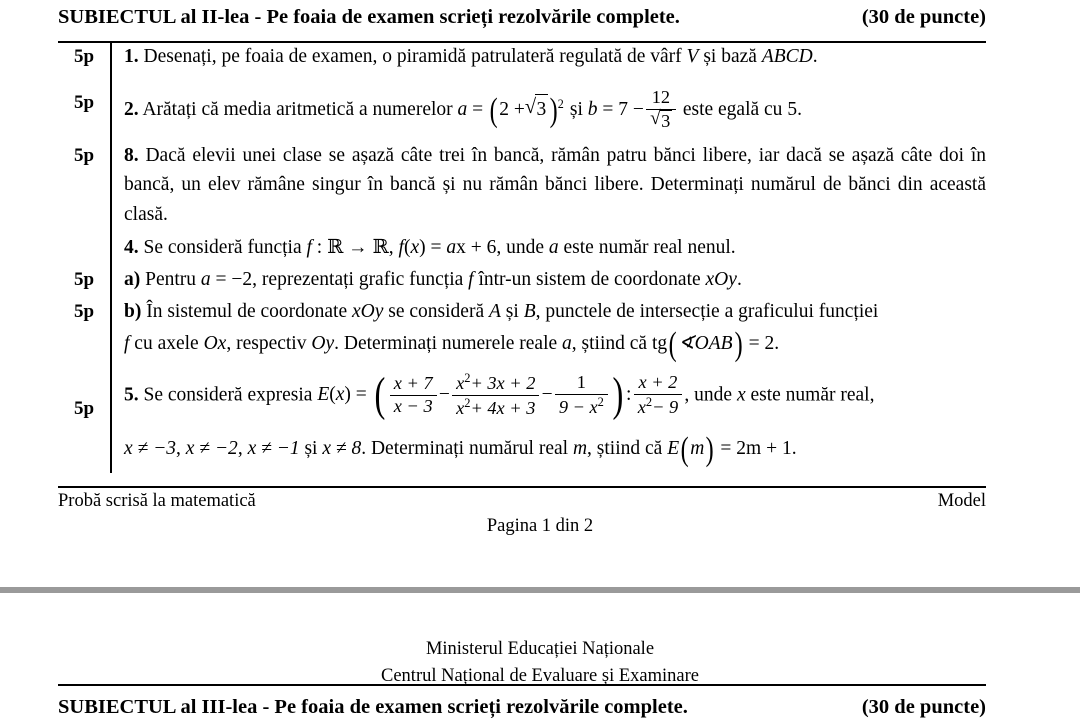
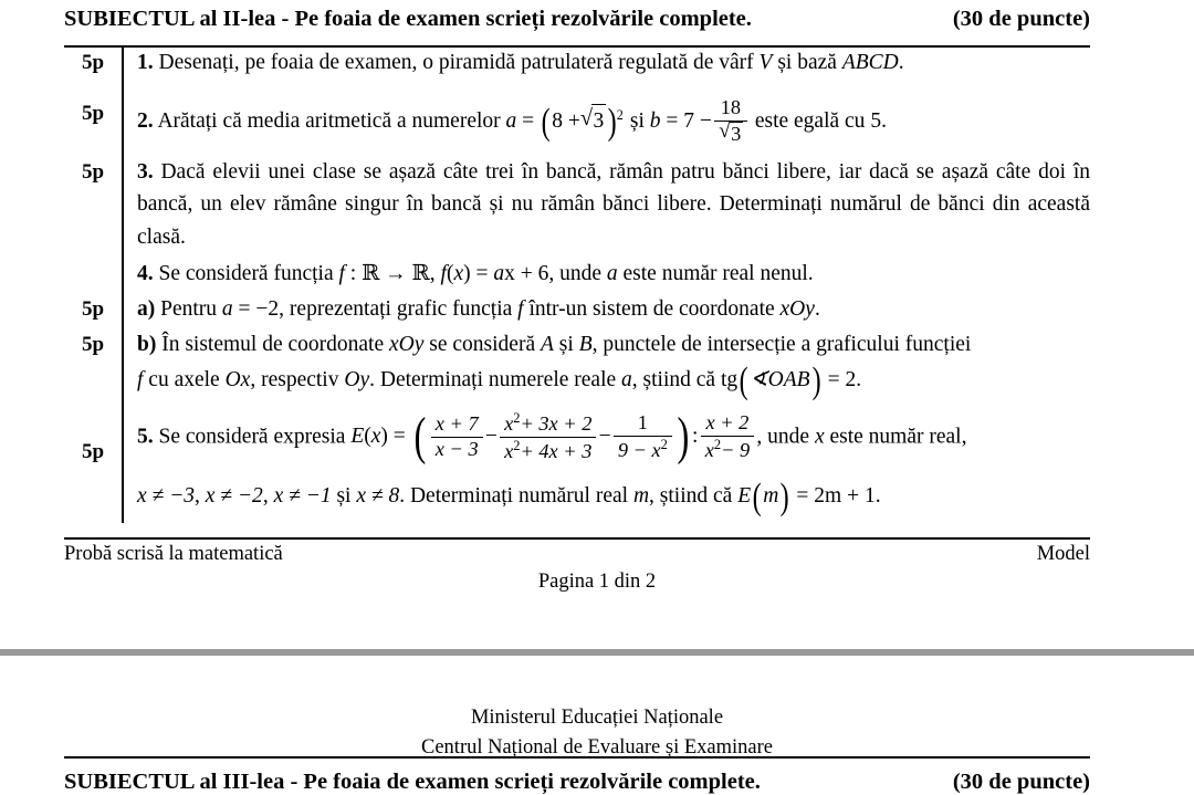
  SUBIECTUL al II-lea - Pe foaia de examen scrieți rezolvările complete.
  (30 de puncte)
  5p
  1. Desenați, pe foaia de examen, o piramidă patrulateră regulată de vârf V și bază ABCD.
  5p
- 2. Arătați că media aritmetică a numerelor a = (2 + 3 )2 și b = 7 −
+ 2. Arătați că media aritmetică a numerelor a = (8 + 3 )2 și b = 7 −
- 12
+ 18
  3
  este egală cu 5.
  5p
- 8. Dacă elevii unei clase se așază câte trei în bancă, rămân patru bănci libere, iar dacă se așază câte doi în bancă, un elev rămâne singur în bancă și nu rămân bănci libere. Determinați numărul de bănci din această clasă.
+ 3. Dacă elevii unei clase se așază câte trei în bancă, rămân patru bănci libere, iar dacă se așază câte doi în bancă, un elev rămâne singur în bancă și nu rămân bănci libere. Determinați numărul de bănci din această clasă.
  4. Se consideră funcția f : ℝ → ℝ, f(x) = ax + 6, unde a este număr real nenul.
  5p
  a) Pentru a = −2, reprezentați grafic funcția f într-un sistem de coordonate xOy.
  5p
  b) În sistemul de coordonate xOy se consideră A și B, punctele de intersecție a graficului funcției
  f cu axele Ox, respectiv Oy. Determinați numerele reale a, știind că tg(∢OAB) = 2.
  5p
  5. Se consideră expresia E(x) = (
  x + 7
  x − 3
  −
  x2+ 3x + 2
  x2+ 4x + 3
  −
  1
  9 − x2
  ):
  x + 2
  x2− 9
  , unde x este număr real,
  x ≠ −3, x ≠ −2, x ≠ −1 și x ≠ 8. Determinați numărul real m, știind că E(m) = 2m + 1.
  Probă scrisă la matematică
  Model
  Pagina 1 din 2
  Ministerul Educației Naționale
  Centrul Național de Evaluare și Examinare
  SUBIECTUL al III-lea - Pe foaia de examen scrieți rezolvările complete.
  (30 de puncte)
